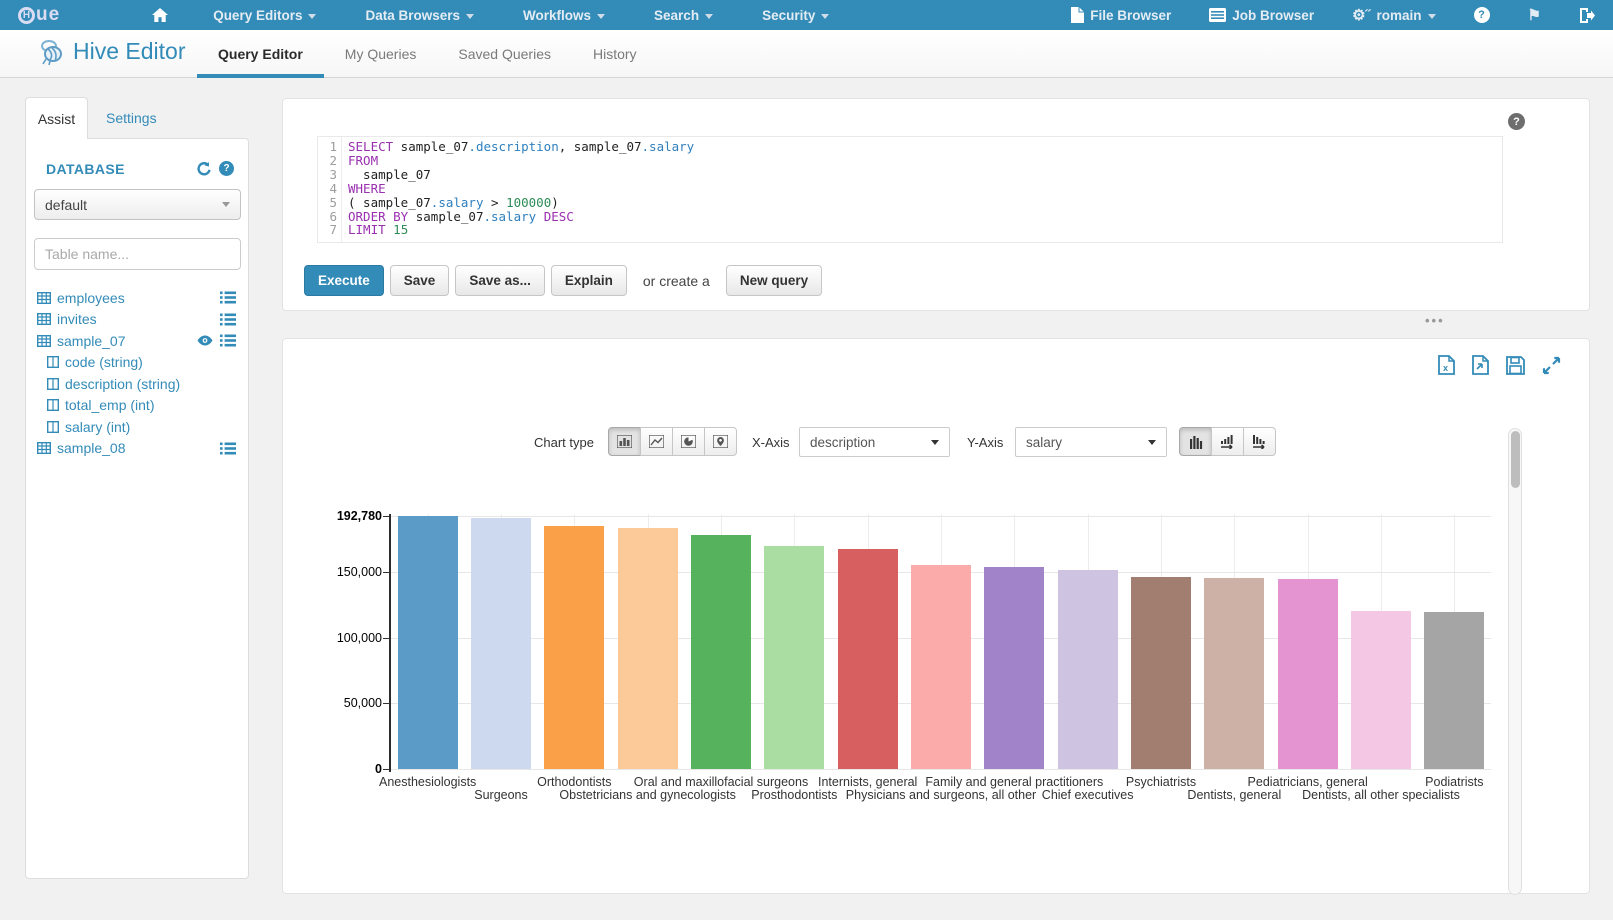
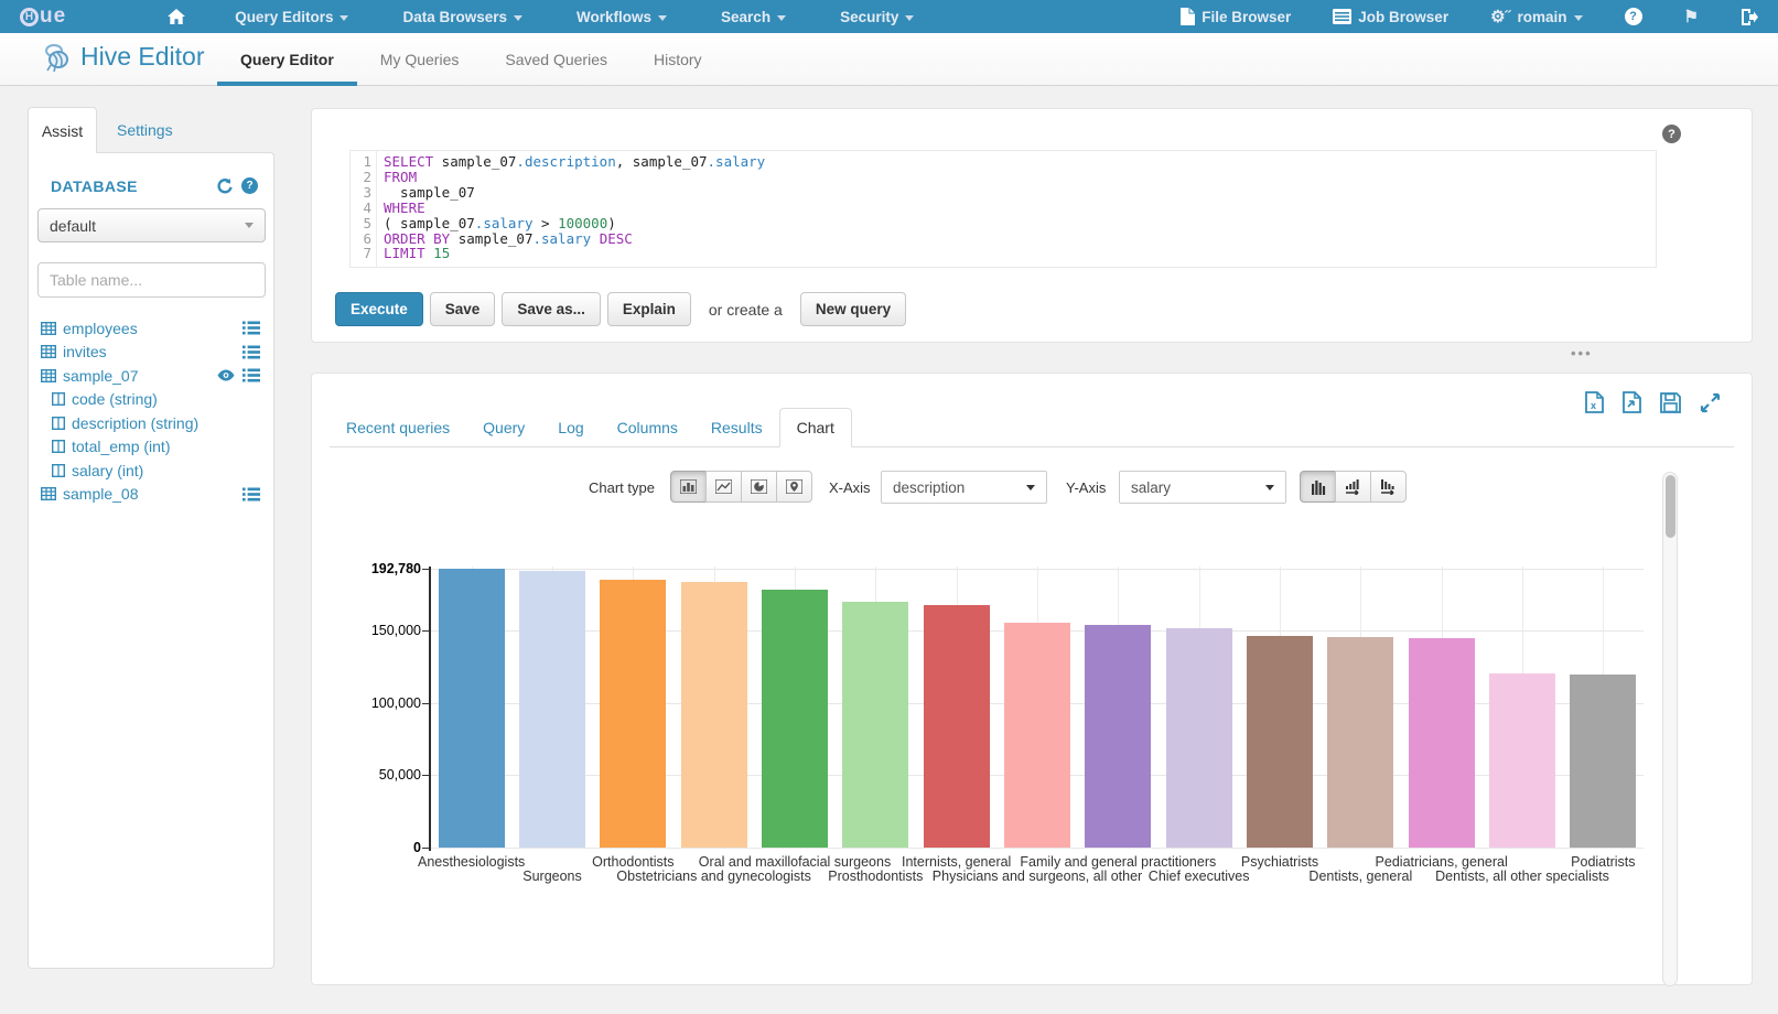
  H
  ue
  Query Editors
  Data Browsers
  Workflows
  Search
  Security
  File Browser
  Job Browser
  ⚙˝
  romain
  ?
  ⚑
  Hive Editor
  Query Editor
  My Queries
  Saved Queries
  History
  Assist
  Settings
  DATABASE
  ?
  default
  Table name...
  employees
  invites
  sample_07
  code (string)
  description (string)
  total_emp (int)
  salary (int)
  sample_08
  ?
  1
  2
  3
  4
  5
  6
  7
  SELECT sample_07.description, sample_07.salary
  FROM
  sample_07
  WHERE
  ( sample_07.salary > 100000)
  ORDER BY sample_07.salary DESC
  LIMIT 15
  Execute
  Save
  Save as...
  Explain
  or create a
  New query
  •••
  x
+ Recent queries
+ Query
+ Log
+ Columns
+ Results
+ Chart
  Chart type
  X-Axis
  description
  Y-Axis
  salary
  192,780
  150,000
  100,000
  50,000
  0
  Anesthesiologists
  Surgeons
  Orthodontists
  Obstetricians and gynecologists
  Oral and maxillofacial surgeons
  Prosthodontists
  Internists, general
  Physicians and surgeons, all other
  Family and general practitioners
  Chief executives
  Psychiatrists
  Dentists, general
  Pediatricians, general
  Dentists, all other specialists
  Podiatrists
